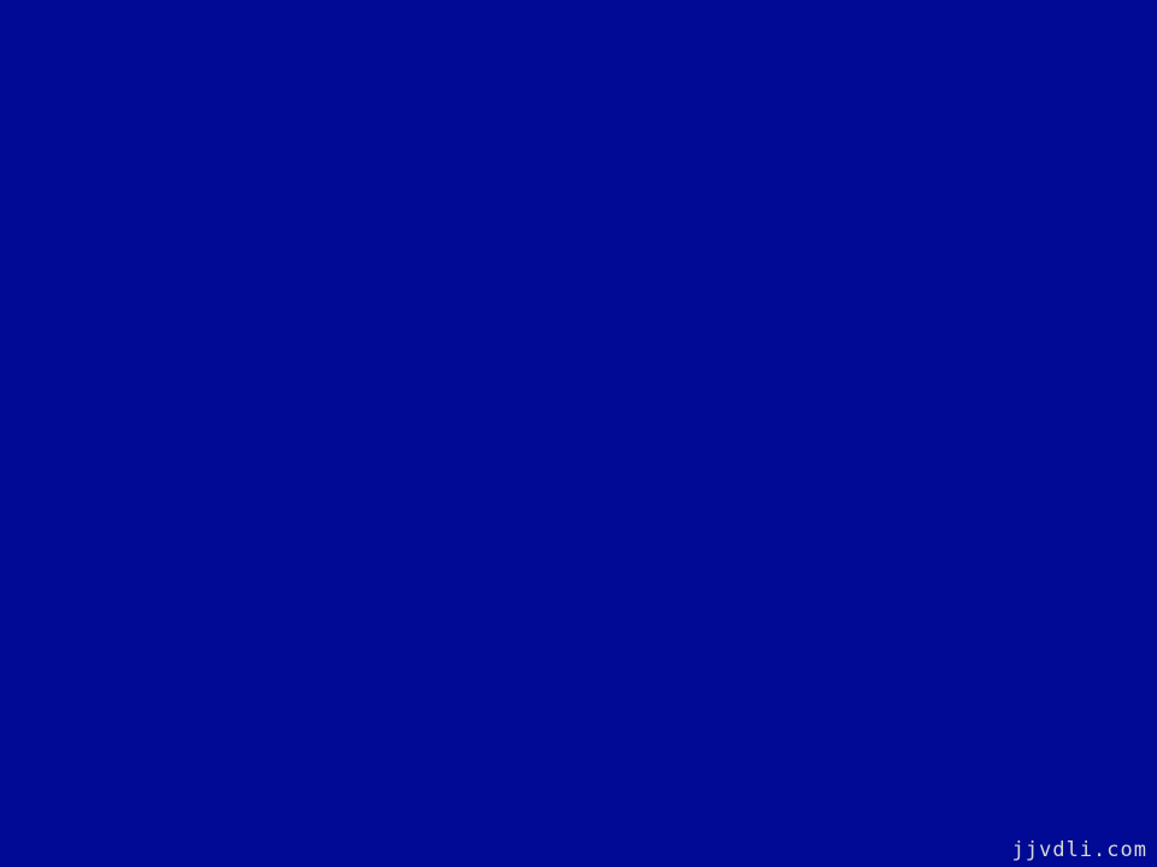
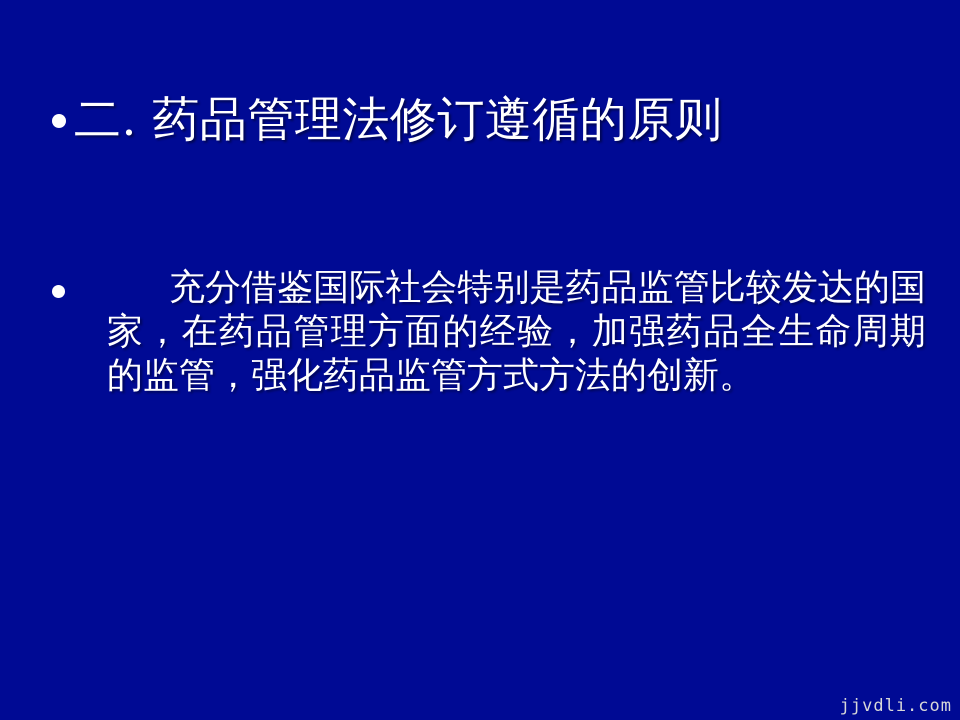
+ 二. 药品管理法修订遵循的原则
+ 充分借鉴国际社会特别是药品监管比较发达的国家，在药品管理方面的经验，加强药品全生命周期的监管，强化药品监管方式方法的创新。
  jjvdli.com
